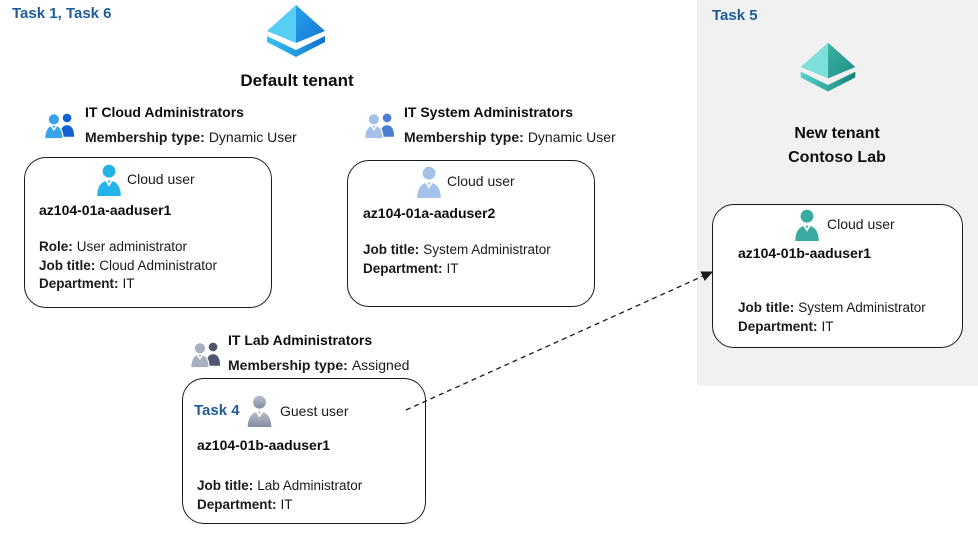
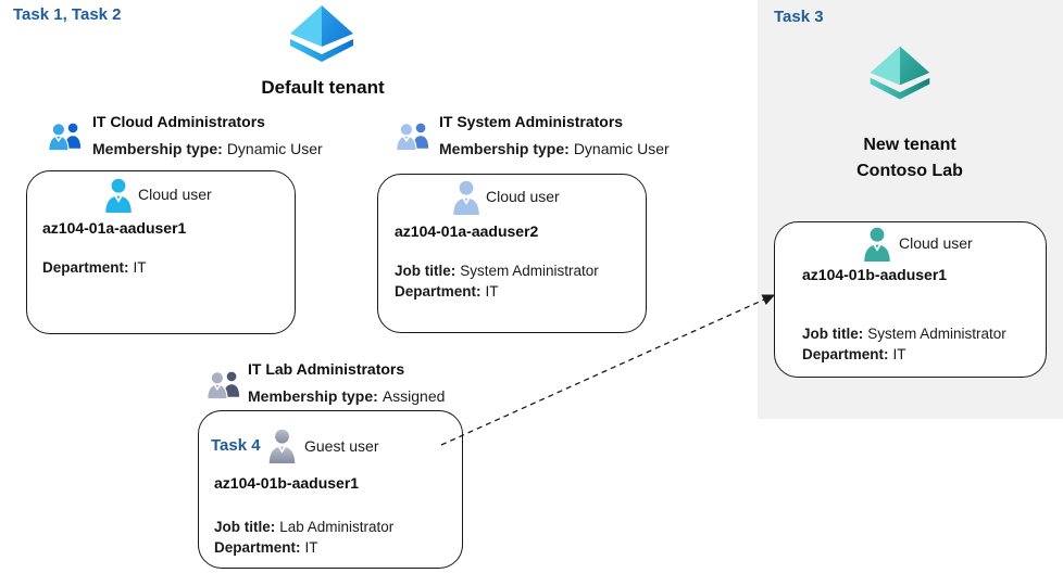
- Task 1, Task 6
+ Task 1, Task 2
  Default tenant
  IT Cloud Administrators
  Membership type: Dynamic User
  Cloud user
  az104-01a-aaduser1
- Role: User administrator
- Job title: Cloud Administrator
  Department: IT
  IT System Administrators
  Membership type: Dynamic User
  Cloud user
  az104-01a-aaduser2
  Job title: System Administrator
  Department: IT
  IT Lab Administrators
  Membership type: Assigned
  Task 4
  Guest user
  az104-01b-aaduser1
  Job title: Lab Administrator
  Department: IT
- Task 5
+ Task 3
  New tenant
  Contoso Lab
  Cloud user
  az104-01b-aaduser1
  Job title: System Administrator
  Department: IT
